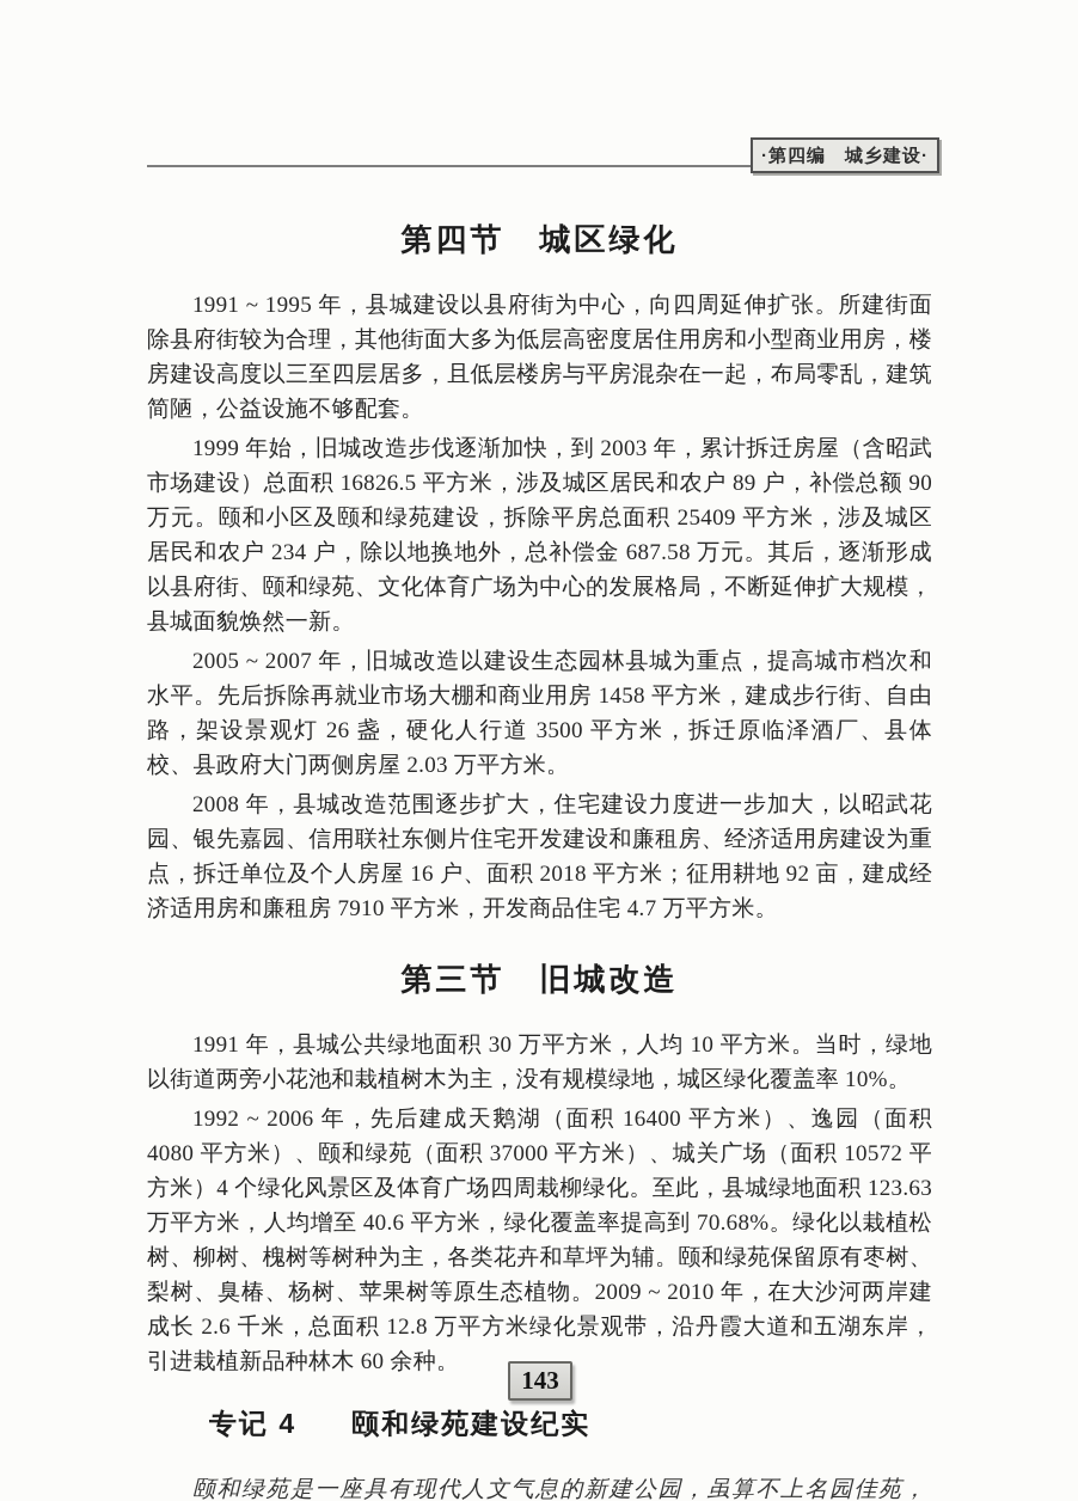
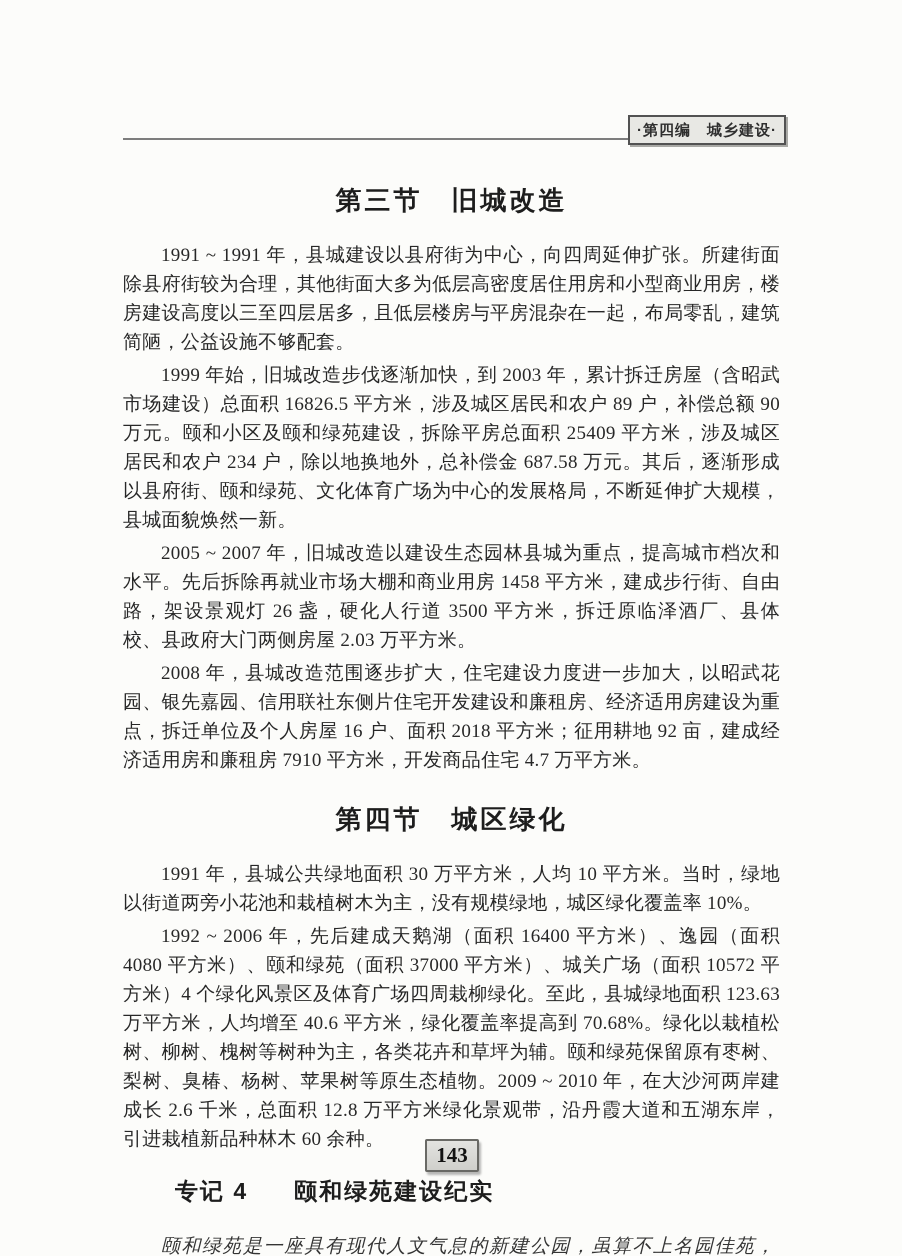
  ·第四编 城乡建设·
- 第四节 城区绿化
+ 第三节 旧城改造
- 1991 ~ 1995 年，县城建设以县府街为中心，向四周延伸扩张。所建街面除县府街较为合理，其他街面大多为低层高密度居住用房和小型商业用房，楼房建设高度以三至四层居多，且低层楼房与平房混杂在一起，布局零乱，建筑简陋，公益设施不够配套。
+ 1991 ~ 1991 年，县城建设以县府街为中心，向四周延伸扩张。所建街面除县府街较为合理，其他街面大多为低层高密度居住用房和小型商业用房，楼房建设高度以三至四层居多，且低层楼房与平房混杂在一起，布局零乱，建筑简陋，公益设施不够配套。
  1999 年始，旧城改造步伐逐渐加快，到 2003 年，累计拆迁房屋（含昭武市场建设）总面积 16826.5 平方米，涉及城区居民和农户 89 户，补偿总额 90 万元。颐和小区及颐和绿苑建设，拆除平房总面积 25409 平方米，涉及城区居民和农户 234 户，除以地换地外，总补偿金 687.58 万元。其后，逐渐形成以县府街、颐和绿苑、文化体育广场为中心的发展格局，不断延伸扩大规模，县城面貌焕然一新。
  2005 ~ 2007 年，旧城改造以建设生态园林县城为重点，提高城市档次和水平。先后拆除再就业市场大棚和商业用房 1458 平方米，建成步行街、自由路，架设景观灯 26 盏，硬化人行道 3500 平方米，拆迁原临泽酒厂、县体校、县政府大门两侧房屋 2.03 万平方米。
  2008 年，县城改造范围逐步扩大，住宅建设力度进一步加大，以昭武花园、银先嘉园、信用联社东侧片住宅开发建设和廉租房、经济适用房建设为重点，拆迁单位及个人房屋 16 户、面积 2018 平方米；征用耕地 92 亩，建成经济适用房和廉租房 7910 平方米，开发商品住宅 4.7 万平方米。
- 第三节 旧城改造
+ 第四节 城区绿化
  1991 年，县城公共绿地面积 30 万平方米，人均 10 平方米。当时，绿地以街道两旁小花池和栽植树木为主，没有规模绿地，城区绿化覆盖率 10%。
  1992 ~ 2006 年，先后建成天鹅湖（面积 16400 平方米）、逸园（面积 4080 平方米）、颐和绿苑（面积 37000 平方米）、城关广场（面积 10572 平方米）4 个绿化风景区及体育广场四周栽柳绿化。至此，县城绿地面积 123.63 万平方米，人均增至 40.6 平方米，绿化覆盖率提高到 70.68%。绿化以栽植松树、柳树、槐树等树种为主，各类花卉和草坪为辅。颐和绿苑保留原有枣树、梨树、臭椿、杨树、苹果树等原生态植物。2009 ~ 2010 年，在大沙河两岸建成长 2.6 千米，总面积 12.8 万平方米绿化景观带，沿丹霞大道和五湖东岸，引进栽植新品种林木 60 余种。
  专记 4
  颐和绿苑建设纪实
  颐和绿苑是一座具有现代人文气息的新建公园，虽算不上名园佳苑，
  143
